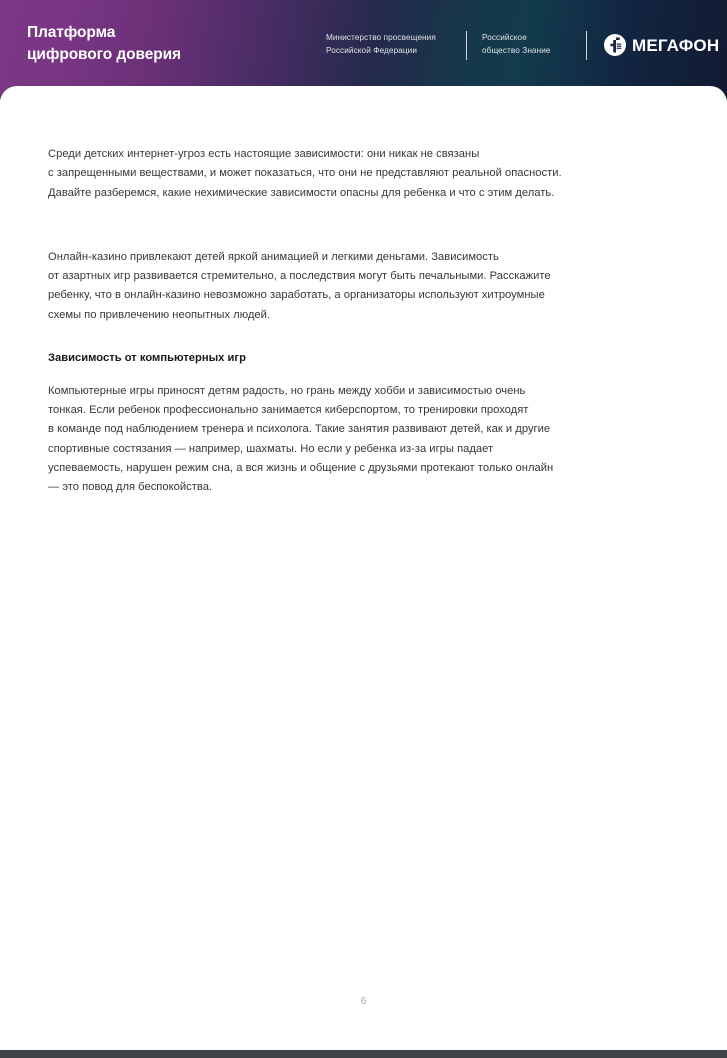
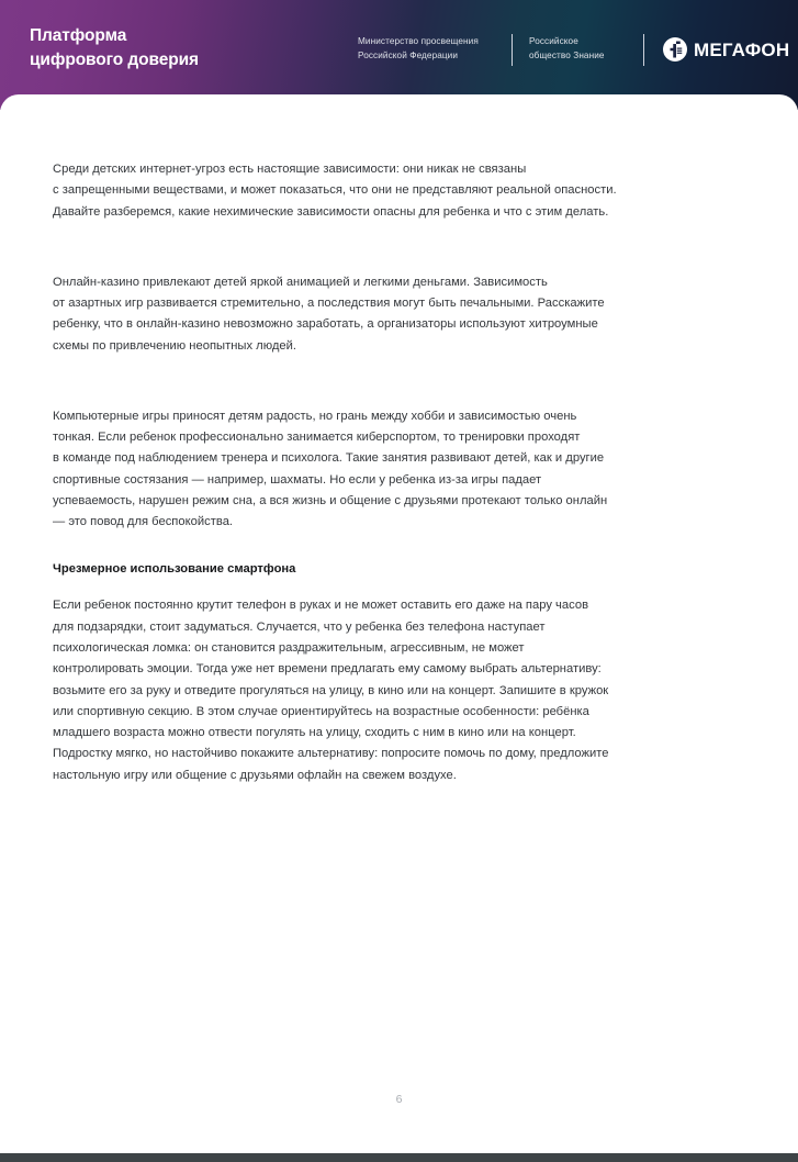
  Платформа
  цифрового доверия
  Министерство просвещения
  Российской Федерации
  Российское
  общество Знание
  МЕГАФОН
  Среди детских интернет-угроз есть настоящие зависимости: они никак не связаны
  с запрещенными веществами, и может показаться, что они не представляют реальной опасности.
  Давайте разберемся, какие нехимические зависимости опасны для ребенка и что с этим делать.
  Онлайн-казино привлекают детей яркой анимацией и легкими деньгами. Зависимость
  от азартных игр развивается стремительно, а последствия могут быть печальными. Расскажите
  ребенку, что в онлайн-казино невозможно заработать, а организаторы используют хитроумные
  схемы по привлечению неопытных людей.
- Зависимость от компьютерных игр
  Компьютерные игры приносят детям радость, но грань между хобби и зависимостью очень
  тонкая. Если ребенок профессионально занимается киберспортом, то тренировки проходят
  в команде под наблюдением тренера и психолога. Такие занятия развивают детей, как и другие
  спортивные состязания — например, шахматы. Но если у ребенка из-за игры падает
  успеваемость, нарушен режим сна, а вся жизнь и общение с друзьями протекают только онлайн
  — это повод для беспокойства.
+ Чрезмерное использование смартфона
+ Если ребенок постоянно крутит телефон в руках и не может оставить его даже на пару часов
+ для подзарядки, стоит задуматься. Случается, что у ребенка без телефона наступает
+ психологическая ломка: он становится раздражительным, агрессивным, не может
+ контролировать эмоции. Тогда уже нет времени предлагать ему самому выбрать альтернативу:
+ возьмите его за руку и отведите прогуляться на улицу, в кино или на концерт. Запишите в кружок
+ или спортивную секцию. В этом случае ориентируйтесь на возрастные особенности: ребёнка
+ младшего возраста можно отвести погулять на улицу, сходить с ним в кино или на концерт.
+ Подростку мягко, но настойчиво покажите альтернативу: попросите помочь по дому, предложите
+ настольную игру или общение с друзьями офлайн на свежем воздухе.
  6
